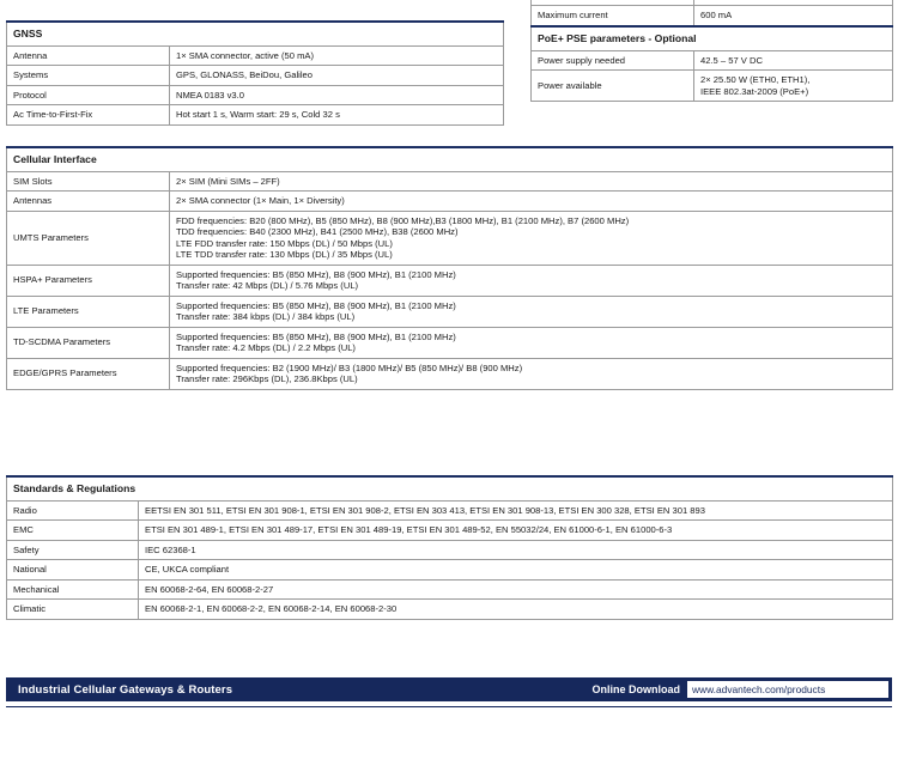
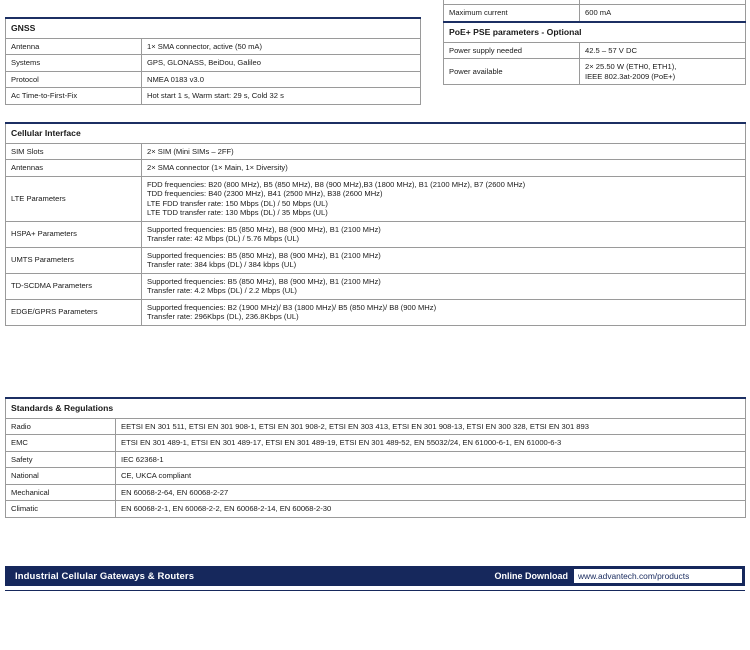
  GNSS
  Antenna	1× SMA connector, active (50 mA)
  Systems	GPS, GLONASS, BeiDou, Galileo
  Protocol	NMEA 0183 v3.0
  Ac Time-to-First-Fix	Hot start 1 s, Warm start: 29 s, Cold 32 s
  Maximum current	600 mA
  PoE+ PSE parameters - Optional
  Power supply needed	42.5 – 57 V DC
  Power available	2× 25.50 W (ETH0, ETH1), IEEE 802.3at-2009 (PoE+)
  Cellular Interface
  SIM Slots	2× SIM (Mini SIMs – 2FF)
  Antennas	2× SMA connector (1× Main, 1× Diversity)
- UMTS Parameters	FDD frequencies: B20 (800 MHz), B5 (850 MHz), B8 (900 MHz),B3 (1800 MHz), B1 (2100 MHz), B7 (2600 MHz) TDD frequencies: B40 (2300 MHz), B41 (2500 MHz), B38 (2600 MHz) LTE FDD transfer rate: 150 Mbps (DL) / 50 Mbps (UL) LTE TDD transfer rate: 130 Mbps (DL) / 35 Mbps (UL)
+ LTE Parameters	FDD frequencies: B20 (800 MHz), B5 (850 MHz), B8 (900 MHz),B3 (1800 MHz), B1 (2100 MHz), B7 (2600 MHz) TDD frequencies: B40 (2300 MHz), B41 (2500 MHz), B38 (2600 MHz) LTE FDD transfer rate: 150 Mbps (DL) / 50 Mbps (UL) LTE TDD transfer rate: 130 Mbps (DL) / 35 Mbps (UL)
  HSPA+ Parameters	Supported frequencies: B5 (850 MHz), B8 (900 MHz), B1 (2100 MHz) Transfer rate: 42 Mbps (DL) / 5.76 Mbps (UL)
- LTE Parameters	Supported frequencies: B5 (850 MHz), B8 (900 MHz), B1 (2100 MHz) Transfer rate: 384 kbps (DL) / 384 kbps (UL)
+ UMTS Parameters	Supported frequencies: B5 (850 MHz), B8 (900 MHz), B1 (2100 MHz) Transfer rate: 384 kbps (DL) / 384 kbps (UL)
  TD-SCDMA Parameters	Supported frequencies: B5 (850 MHz), B8 (900 MHz), B1 (2100 MHz) Transfer rate: 4.2 Mbps (DL) / 2.2 Mbps (UL)
  EDGE/GPRS Parameters	Supported frequencies: B2 (1900 MHz)/ B3 (1800 MHz)/ B5 (850 MHz)/ B8 (900 MHz) Transfer rate: 296Kbps (DL), 236.8Kbps (UL)
  Standards & Regulations
  Radio	EETSI EN 301 511, ETSI EN 301 908-1, ETSI EN 301 908-2, ETSI EN 303 413, ETSI EN 301 908-13, ETSI EN 300 328, ETSI EN 301 893
  EMC	ETSI EN 301 489-1, ETSI EN 301 489-17, ETSI EN 301 489-19, ETSI EN 301 489-52, EN 55032/24, EN 61000-6-1, EN 61000-6-3
  Safety	IEC 62368-1
  National	CE, UKCA compliant
  Mechanical	EN 60068-2-64, EN 60068-2-27
  Climatic	EN 60068-2-1, EN 60068-2-2, EN 60068-2-14, EN 60068-2-30
  Industrial Cellular Gateways & Routers
  Online Download
  www.advantech.com/products
